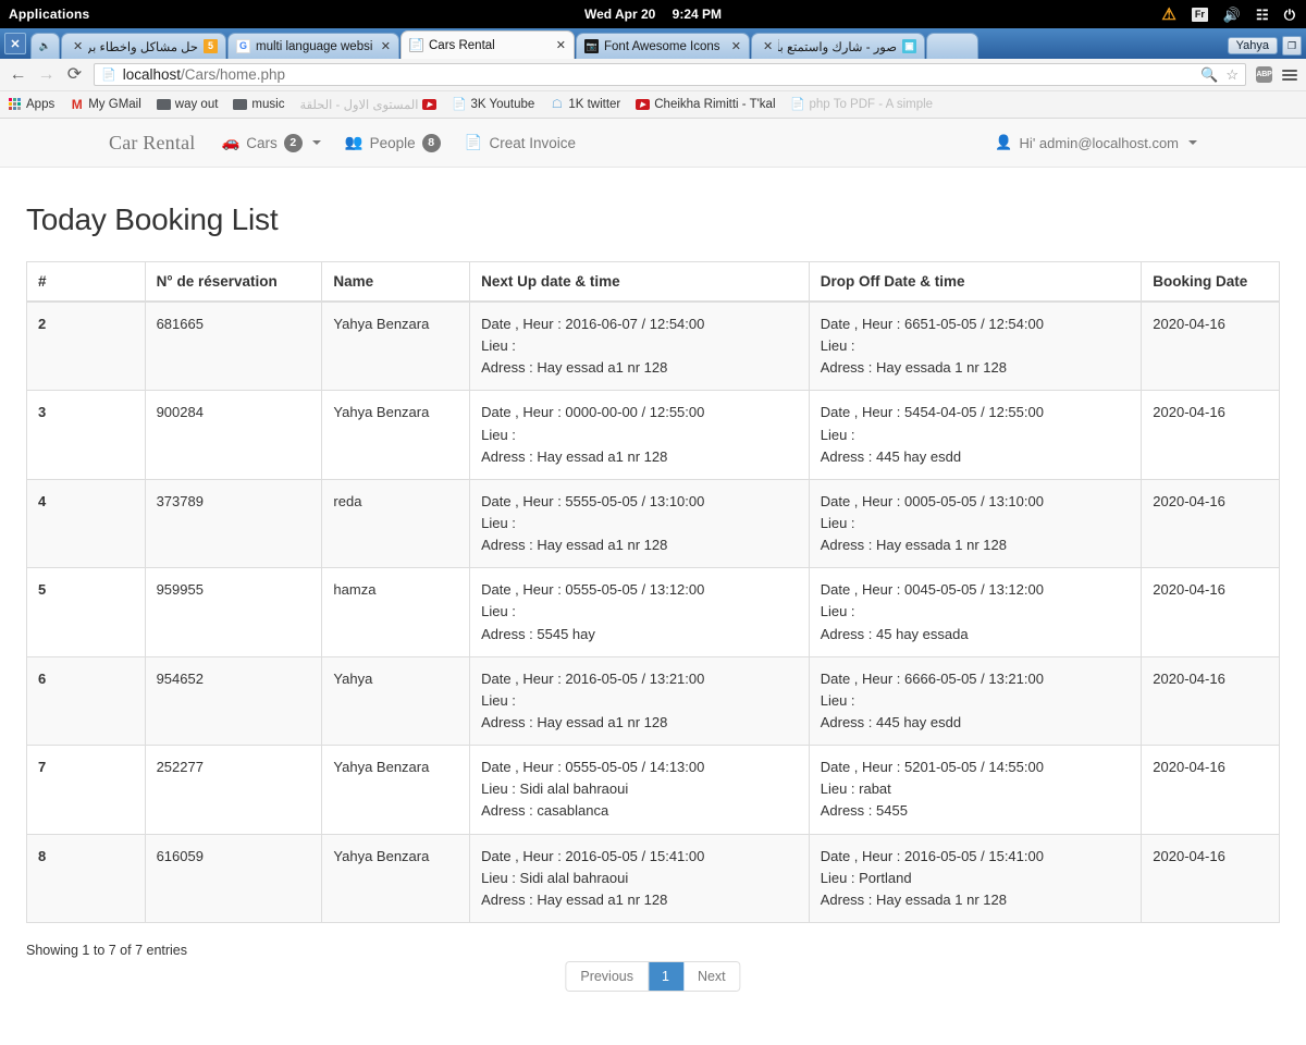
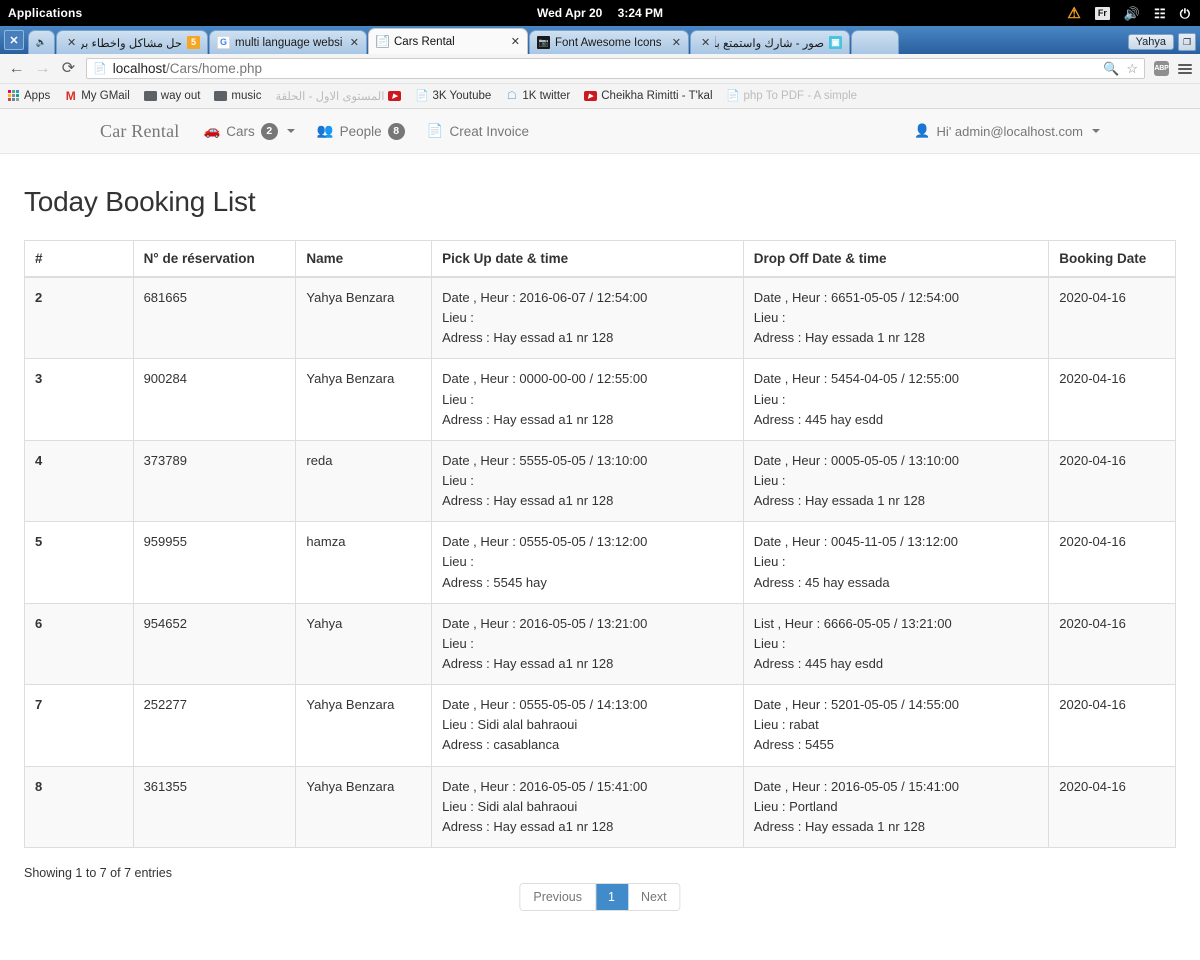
  Applications
- Wed Apr 20 9:24 PM
+ Wed Apr 20 3:24 PM
  ⚠
  Fr
  🔊
  ☷
  ⏻
  ✕
  🔈
  5
  حل مشاكل واخطاء بر
  ✕
  G
  multi language websi
  ✕
  📄
  Cars Rental
  ✕
  📷
  Font Awesome Icons
  ✕
  ▣
  صور - شارك واستمتع بأ
  ✕
  Yahya
  ❐
  ←
  →
  ⟳
  📄
  localhost/Cars/home.php
  🔍
  ☆
  Apps
  M
  My GMail
  way out
  music
  المستوى الاول - الحلقة
  📄
  3K Youtube
  ☖
  1K twitter
  Cheikha Rimitti - T'kal
  📄
  php To PDF - A simple
  Car Rental
  🚗
  Cars
  2
  👥
  People
  8
  📄
  Creat Invoice
  👤
  Hi' admin@localhost.com
  Today Booking List
- #	N° de réservation	Name	Next Up date & time	Drop Off Date & time	Booking Date
+ #	N° de réservation	Name	Pick Up date & time	Drop Off Date & time	Booking Date
  2	681665	Yahya Benzara	Date , Heur : 2016-06-07 / 12:54:00 Lieu : Adress : Hay essad a1 nr 128	Date , Heur : 6651-05-05 / 12:54:00 Lieu : Adress : Hay essada 1 nr 128	2020-04-16
  3	900284	Yahya Benzara	Date , Heur : 0000-00-00 / 12:55:00 Lieu : Adress : Hay essad a1 nr 128	Date , Heur : 5454-04-05 / 12:55:00 Lieu : Adress : 445 hay esdd	2020-04-16
  4	373789	reda	Date , Heur : 5555-05-05 / 13:10:00 Lieu : Adress : Hay essad a1 nr 128	Date , Heur : 0005-05-05 / 13:10:00 Lieu : Adress : Hay essada 1 nr 128	2020-04-16
- 5	959955	hamza	Date , Heur : 0555-05-05 / 13:12:00 Lieu : Adress : 5545 hay	Date , Heur : 0045-05-05 / 13:12:00 Lieu : Adress : 45 hay essada	2020-04-16
+ 5	959955	hamza	Date , Heur : 0555-05-05 / 13:12:00 Lieu : Adress : 5545 hay	Date , Heur : 0045-11-05 / 13:12:00 Lieu : Adress : 45 hay essada	2020-04-16
- 6	954652	Yahya	Date , Heur : 2016-05-05 / 13:21:00 Lieu : Adress : Hay essad a1 nr 128	Date , Heur : 6666-05-05 / 13:21:00 Lieu : Adress : 445 hay esdd	2020-04-16
+ 6	954652	Yahya	Date , Heur : 2016-05-05 / 13:21:00 Lieu : Adress : Hay essad a1 nr 128	List , Heur : 6666-05-05 / 13:21:00 Lieu : Adress : 445 hay esdd	2020-04-16
  7	252277	Yahya Benzara	Date , Heur : 0555-05-05 / 14:13:00 Lieu : Sidi alal bahraoui Adress : casablanca	Date , Heur : 5201-05-05 / 14:55:00 Lieu : rabat Adress : 5455	2020-04-16
- 8	616059	Yahya Benzara	Date , Heur : 2016-05-05 / 15:41:00 Lieu : Sidi alal bahraoui Adress : Hay essad a1 nr 128	Date , Heur : 2016-05-05 / 15:41:00 Lieu : Portland Adress : Hay essada 1 nr 128	2020-04-16
+ 8	361355	Yahya Benzara	Date , Heur : 2016-05-05 / 15:41:00 Lieu : Sidi alal bahraoui Adress : Hay essad a1 nr 128	Date , Heur : 2016-05-05 / 15:41:00 Lieu : Portland Adress : Hay essada 1 nr 128	2020-04-16
  Showing 1 to 7 of 7 entries
  Previous
  1
  Next
